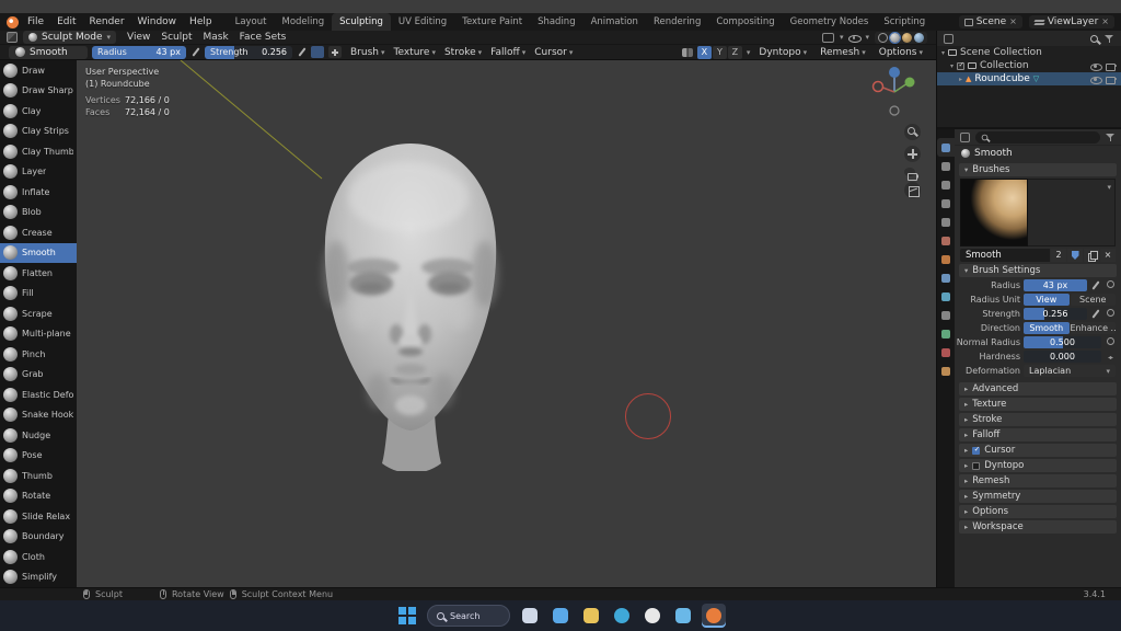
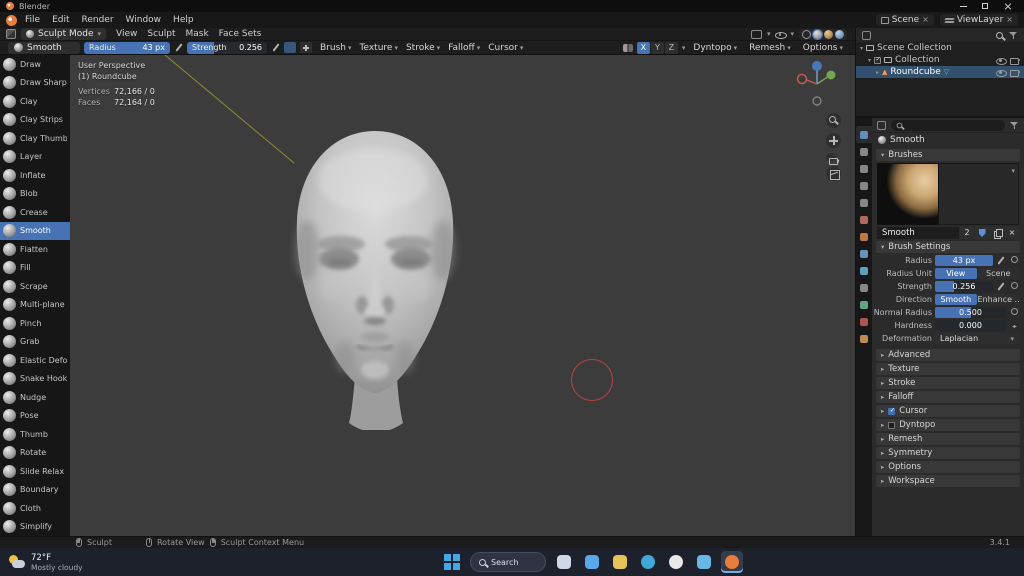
+ Blender
  File
  Edit
  Render
  Window
  Help
- Layout
- Modeling
- Sculpting
- UV Editing
- Texture Paint
- Shading
- Animation
- Rendering
- Compositing
- Geometry Nodes
- Scripting
  Scene
  ViewLayer
  Sculpt Mode
  View
  Sculpt
  Mask
  Face Sets
  Smooth
  Radius
  43 px
  Strength
  0.256
  Brush
  Texture
  Stroke
  Falloff
  Cursor
  X
  Y
  Z
  Dyntopo
  Remesh
  Options
  Draw
  Draw Sharp
  Clay
  Clay Strips
  Clay Thumb
  Layer
  Inflate
  Blob
  Crease
  Smooth
  Flatten
  Fill
  Scrape
  Multi-plane
  Pinch
  Grab
  Elastic Defo
  Snake Hook
  Nudge
  Pose
  Thumb
  Rotate
  Slide Relax
  Boundary
  Cloth
  Simplify
  User Perspective
  (1) Roundcube
  Vertices
  72,166 / 0
  Faces
  72,164 / 0
  Scene Collection
  Collection
  Roundcube
  Smooth
  Brushes
  Smooth
  2
  Brush Settings
  Radius
  43 px
  Radius Unit
  View
  Scene
  Strength
  0.256
  Direction
  Smooth
  Enhance ..
  Normal Radius
  0.500
  Hardness
  0.000
  Deformation
  Laplacian
  Advanced
  Texture
  Stroke
  Falloff
  Cursor
  Dyntopo
  Remesh
  Symmetry
  Options
  Workspace
  Sculpt
  Rotate View
  Sculpt Context Menu
  3.4.1
+ 72°F
+ Mostly cloudy
  Search
